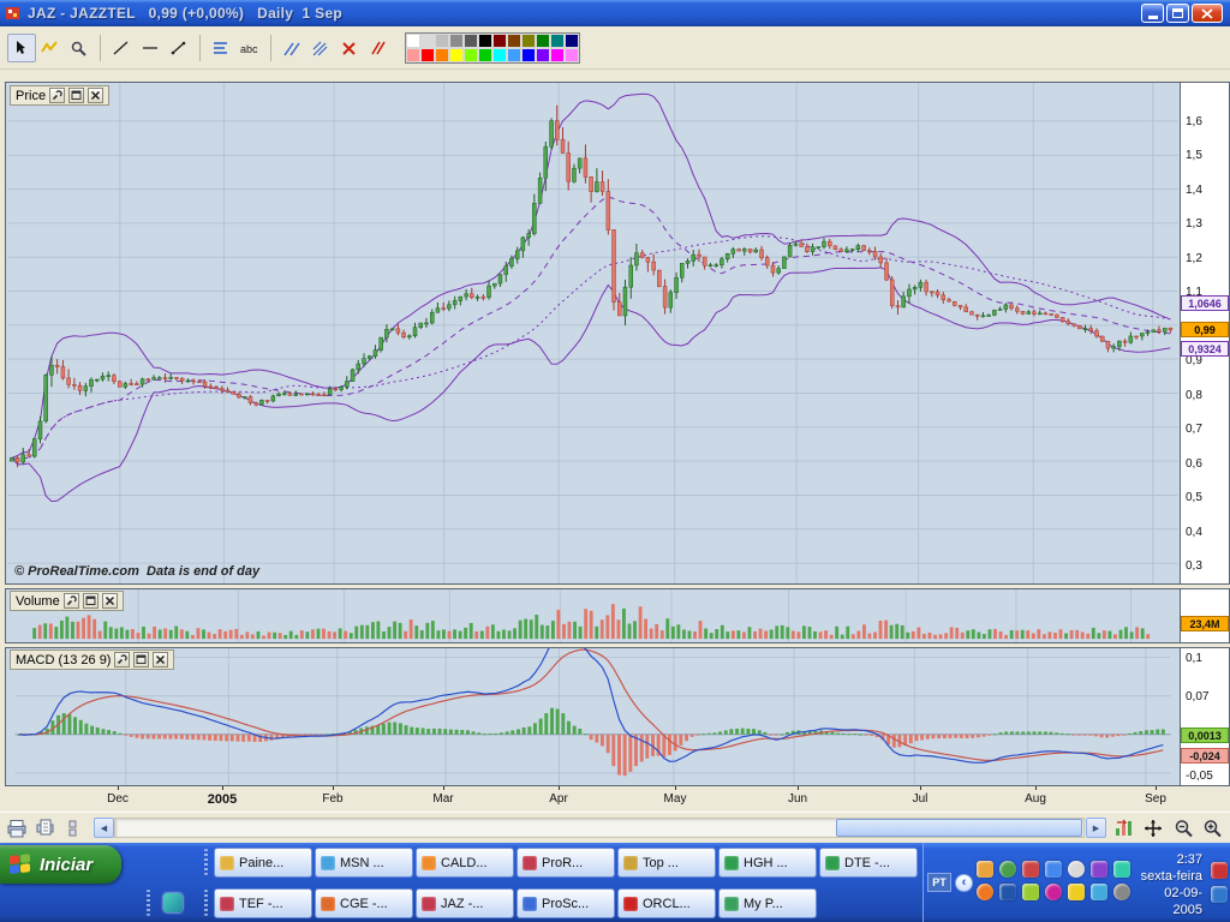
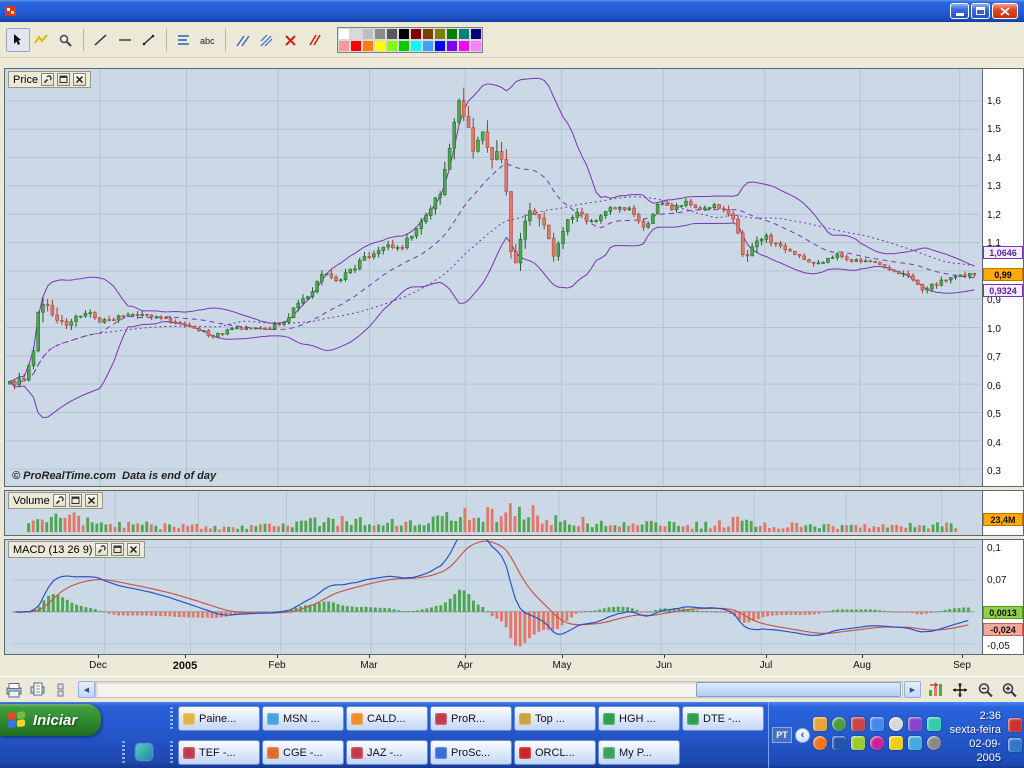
- JAZ - JAZZTEL 0,99 (+0,00%) Daily 1 Sep
  abc
  1,6
  1,5
  1,4
  1,3
  1,2
  1,1
  0,9
- 0,8
+ 1,0
  0,7
  0,6
  0,5
  0,4
  0,3
  1,0646
  0,99
  0,9324
  Price
  © ProRealTime.com Data is end of day
  23,4M
  Volume
  0,1
  0,07
  -0,05
  0,0013
  -0,024
  MACD (13 26 9)
  Dec
  2005
  Feb
  Mar
  Apr
  May
  Jun
  Jul
  Aug
  Sep
  Iniciar
  Paine...
  MSN ...
  CALD...
  ProR...
  Top ...
  HGH ...
  DTE -...
  TEF -...
  CGE -...
  JAZ -...
  ProSc...
  ORCL...
  My P...
  PT
  ‹
- 2:37
+ 2:36
  sexta-feira
  02-09-2005
